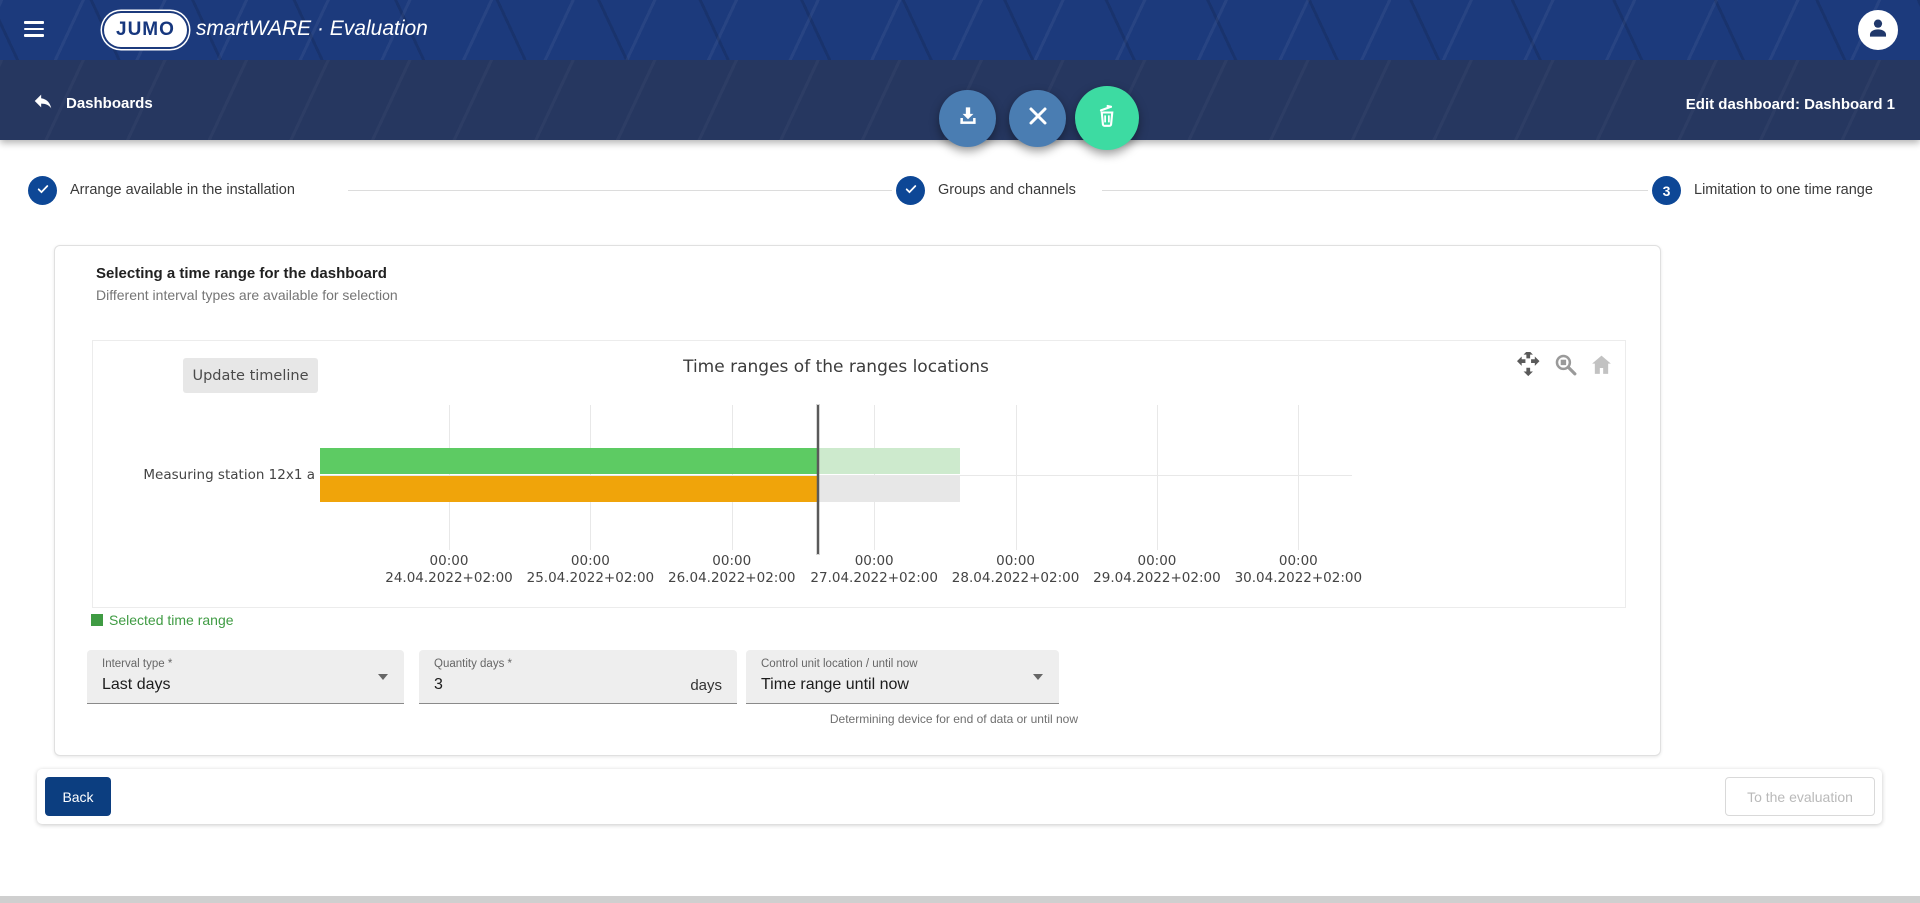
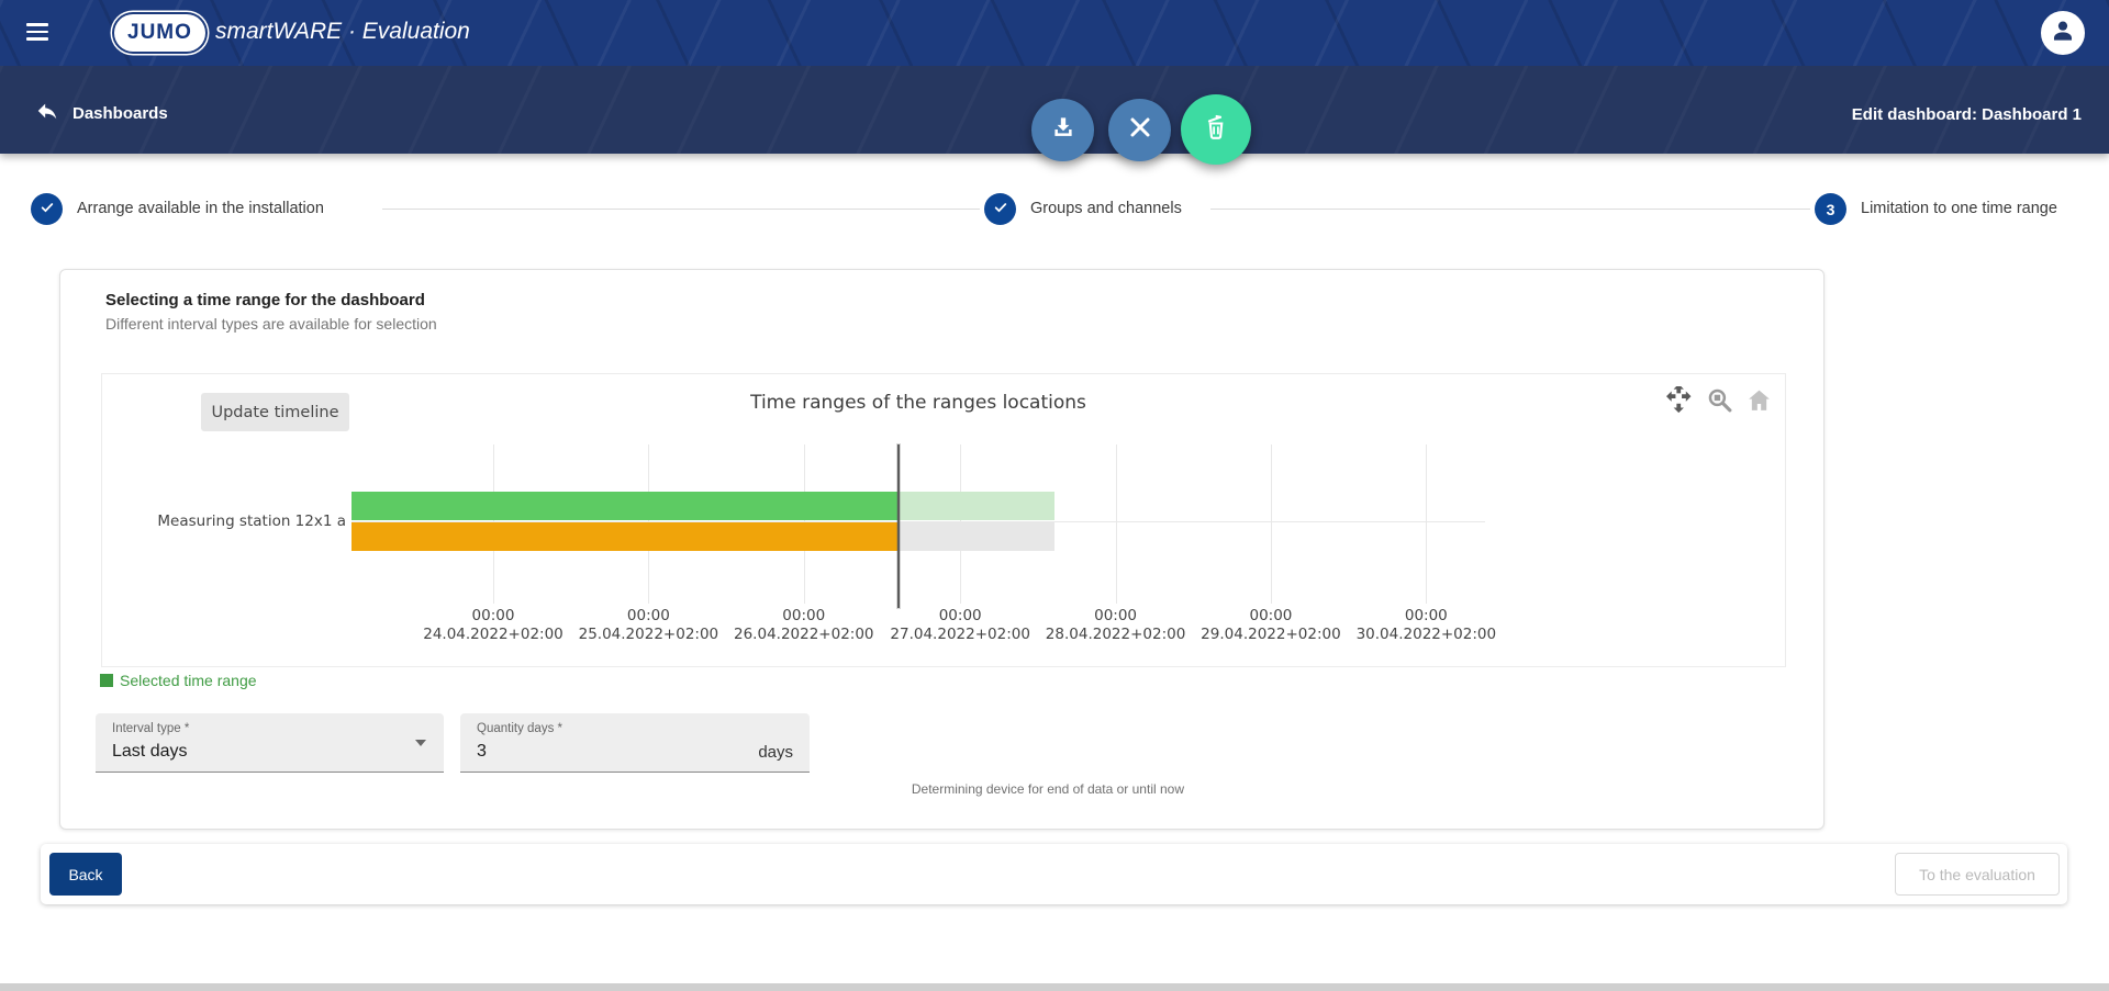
  JUMO
  smartWARE · Evaluation
  Dashboards
  Edit dashboard: Dashboard 1
  Arrange available in the installation
  Groups and channels
  3
  Limitation to one time range
  Selecting a time range for the dashboard
  Different interval types are available for selection
  Update timeline
  Time ranges of the ranges locations
  Measuring station 12x1 a
  00:00
  24.04.2022+02:00
  00:00
  25.04.2022+02:00
  00:00
  26.04.2022+02:00
  00:00
  27.04.2022+02:00
  00:00
  28.04.2022+02:00
  00:00
  29.04.2022+02:00
  00:00
  30.04.2022+02:00
  Selected time range
  Interval type *
  Last days
  Quantity days *
  3
  days
- Control unit location / until now
- Time range until now
  Determining device for end of data or until now
  Back
  To the evaluation
